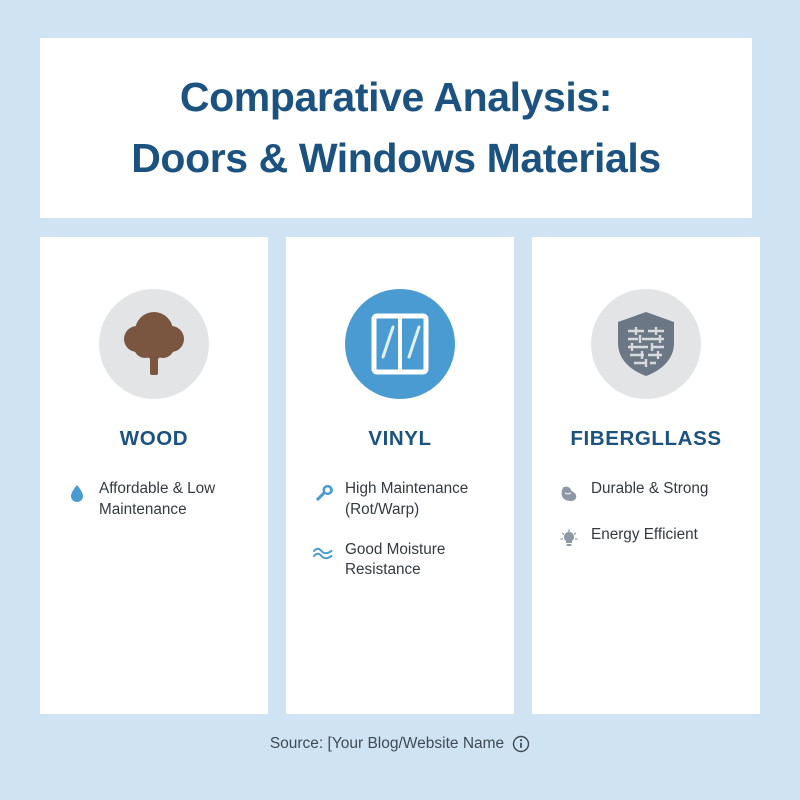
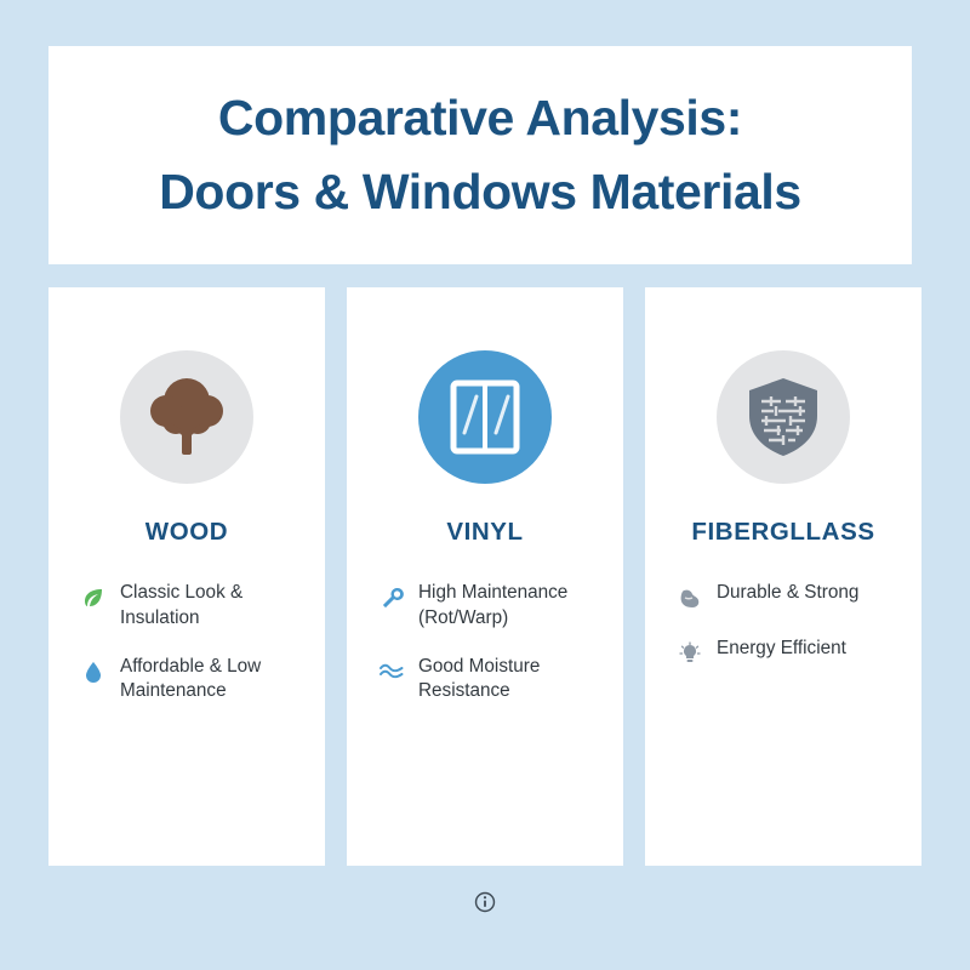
  Comparative Analysis:
  Doors & Windows Materials
  WOOD
+ Classic Look & Insulation
  Affordable & Low Maintenance
  VINYL
  High Maintenance (Rot/Warp)
  Good Moisture Resistance
  FIBERGLLASS
  Durable & Strong
  Energy Efficient
- Source: [Your Blog/Website Name
